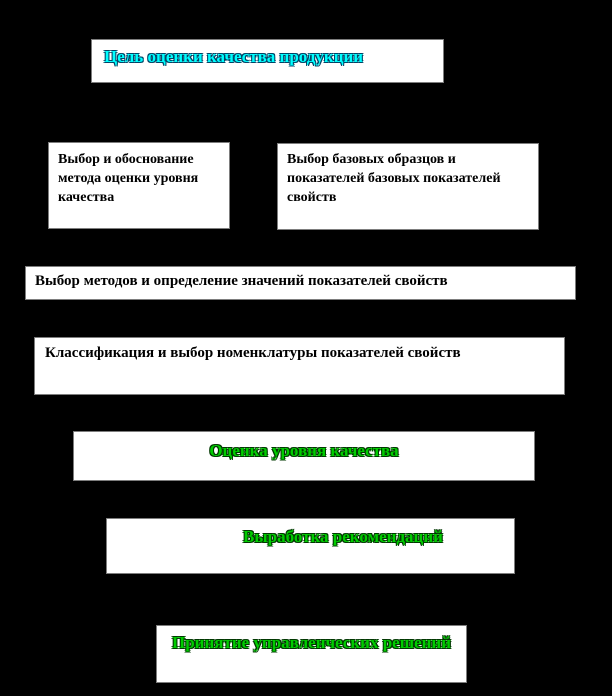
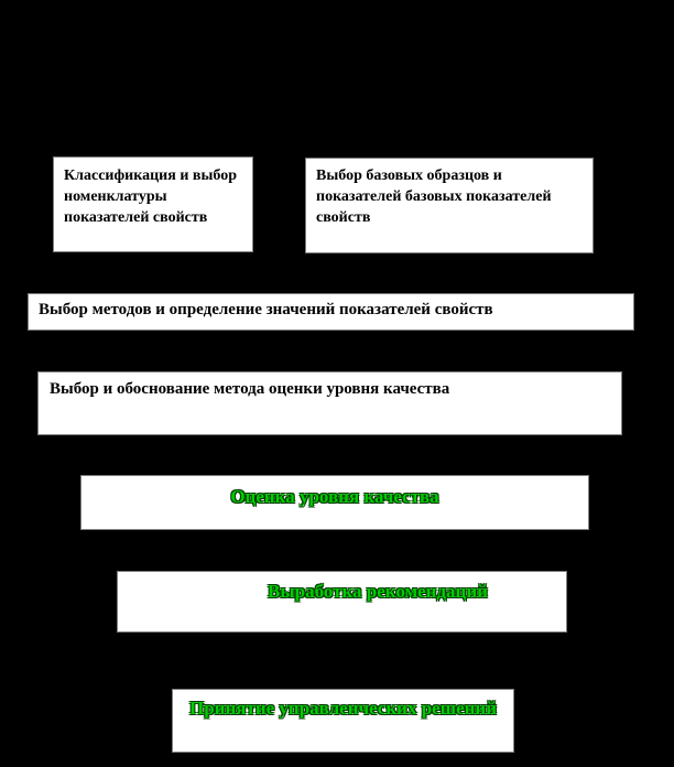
- Цель оценки качества продукции
- Выбор и обоснование метода оценки уровня качества
+ Классификация и выбор номенклатуры показателей свойств
  Выбор базовых образцов и показателей базовых показателей свойств
  Выбор методов и определение значений показателей свойств
- Классификация и выбор номенклатуры показателей свойств
+ Выбор и обоснование метода оценки уровня качества
  Оценка уровня качества
  Выработка рекомендаций
  Принятие управленческих решений
